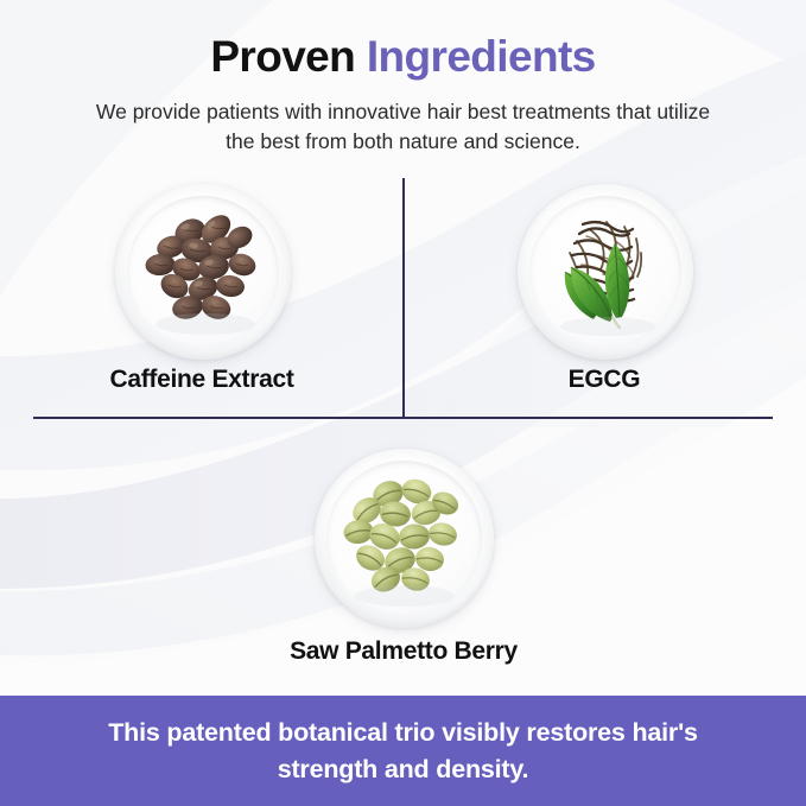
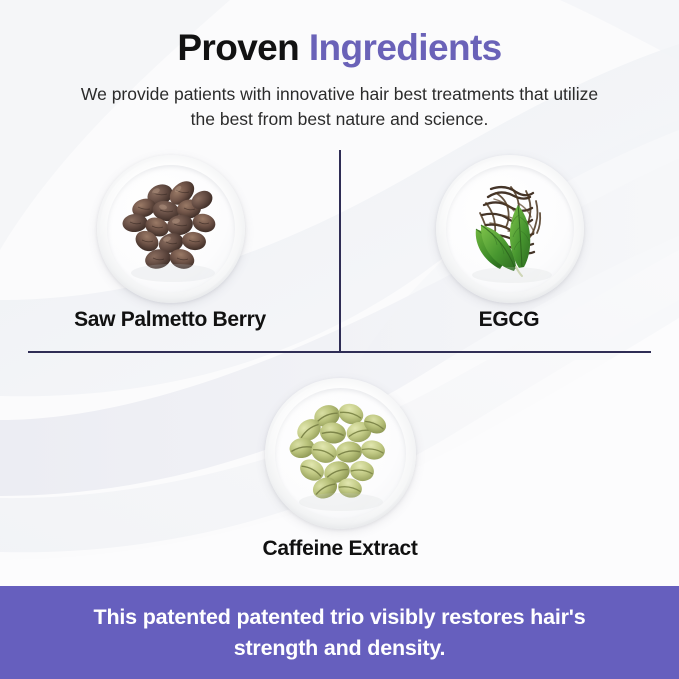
  Proven Ingredients
  We provide patients with innovative hair best treatments that utilize
- the best from both nature and science.
+ the best from best nature and science.
- Caffeine Extract
+ Saw Palmetto Berry
  EGCG
- Saw Palmetto Berry
+ Caffeine Extract
- This patented botanical trio visibly restores hair's
+ This patented patented trio visibly restores hair's
  strength and density.
